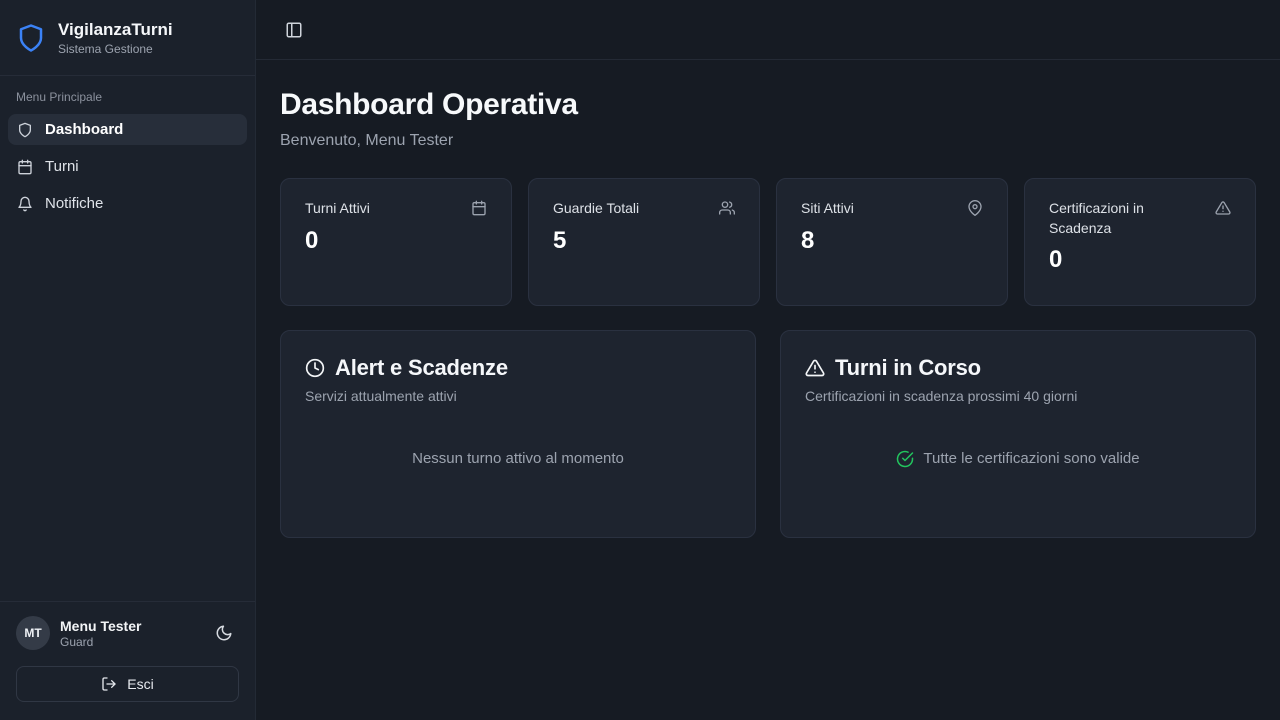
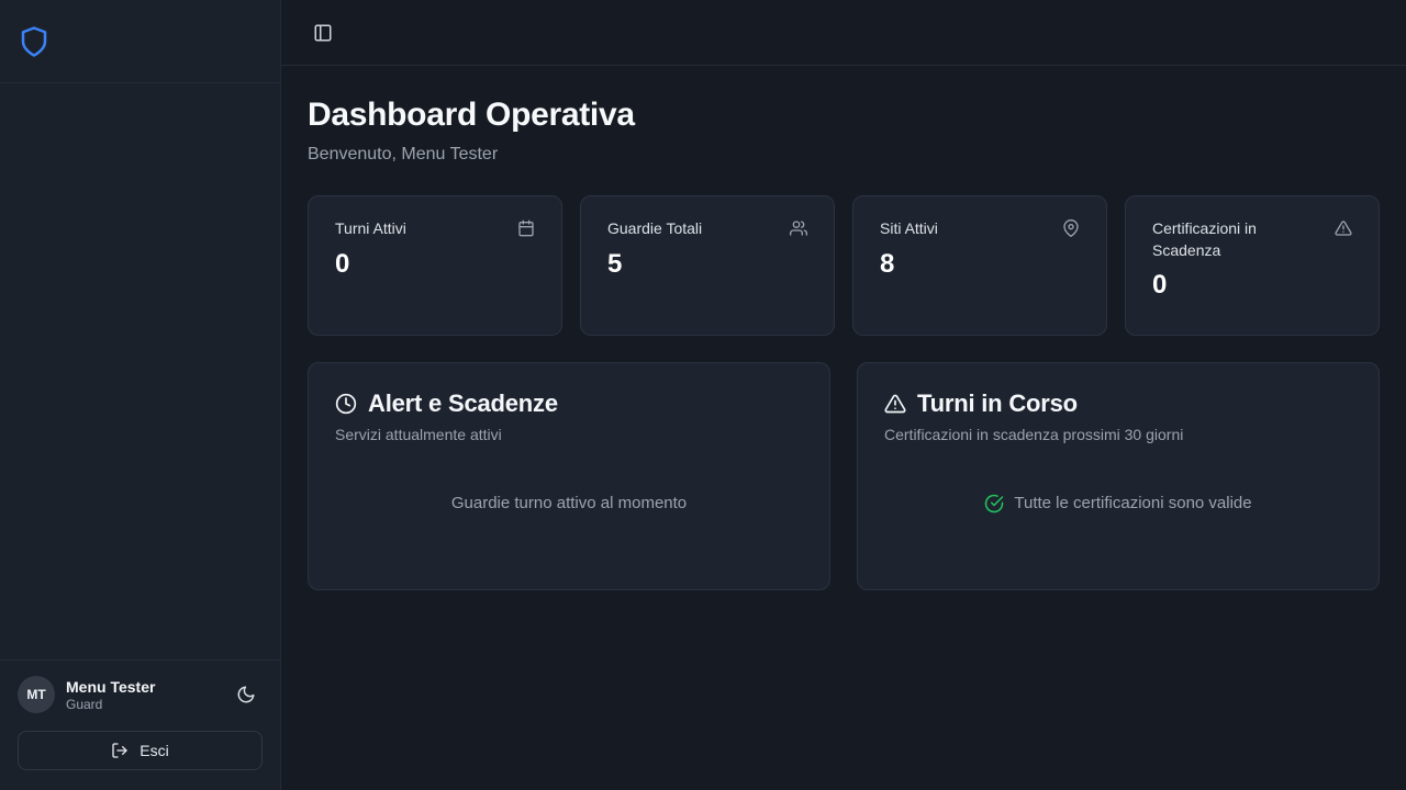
- VigilanzaTurni
- Sistema Gestione
- Menu Principale
- Dashboard
- Turni
- Notifiche
  MT
  Menu Tester
  Guard
  Esci
  Dashboard Operativa
  Benvenuto, Menu Tester
  Turni Attivi
  0
  Guardie Totali
  5
  Siti Attivi
  8
  Certificazioni in Scadenza
  0
  Alert e Scadenze
  Servizi attualmente attivi
- Nessun turno attivo al momento
+ Guardie turno attivo al momento
  Turni in Corso
- Certificazioni in scadenza prossimi 40 giorni
+ Certificazioni in scadenza prossimi 30 giorni
  Tutte le certificazioni sono valide
